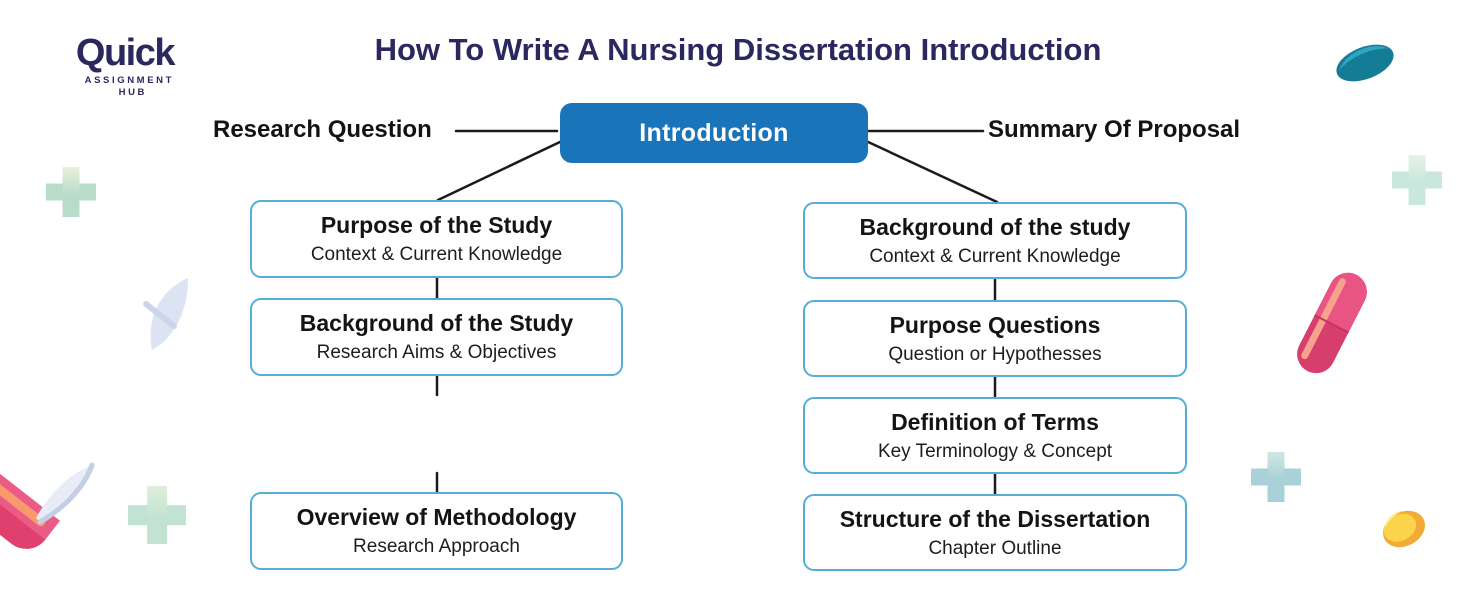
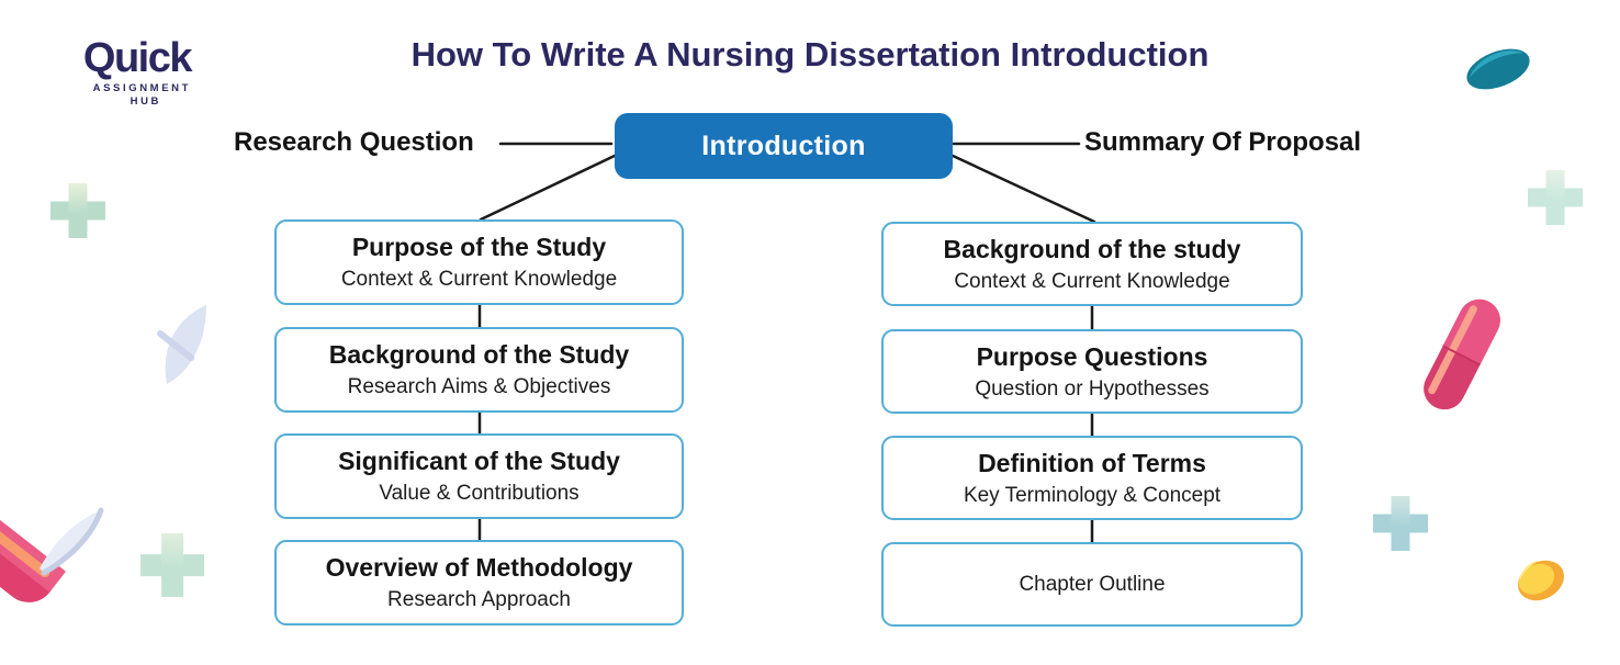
  Quick
  ASSIGNMENT
  HUB
  How To Write A Nursing Dissertation Introduction
  Research Question
  Summary Of Proposal
  Introduction
  Purpose of the Study
  Context & Current Knowledge
  Background of the Study
  Research Aims & Objectives
+ Significant of the Study
+ Value & Contributions
  Overview of Methodology
  Research Approach
  Background of the study
  Context & Current Knowledge
  Purpose Questions
  Question or Hypothesses
  Definition of Terms
  Key Terminology & Concept
- Structure of the Dissertation
  Chapter Outline
